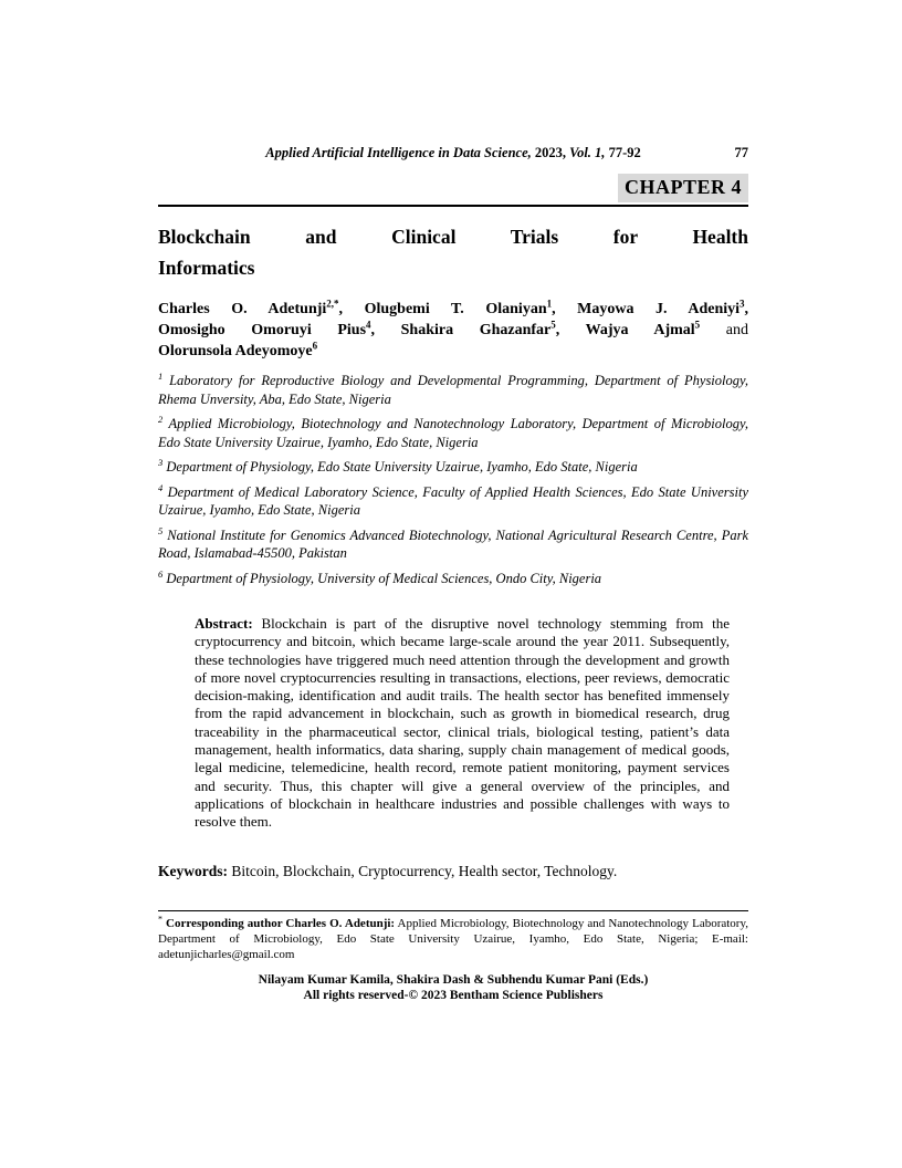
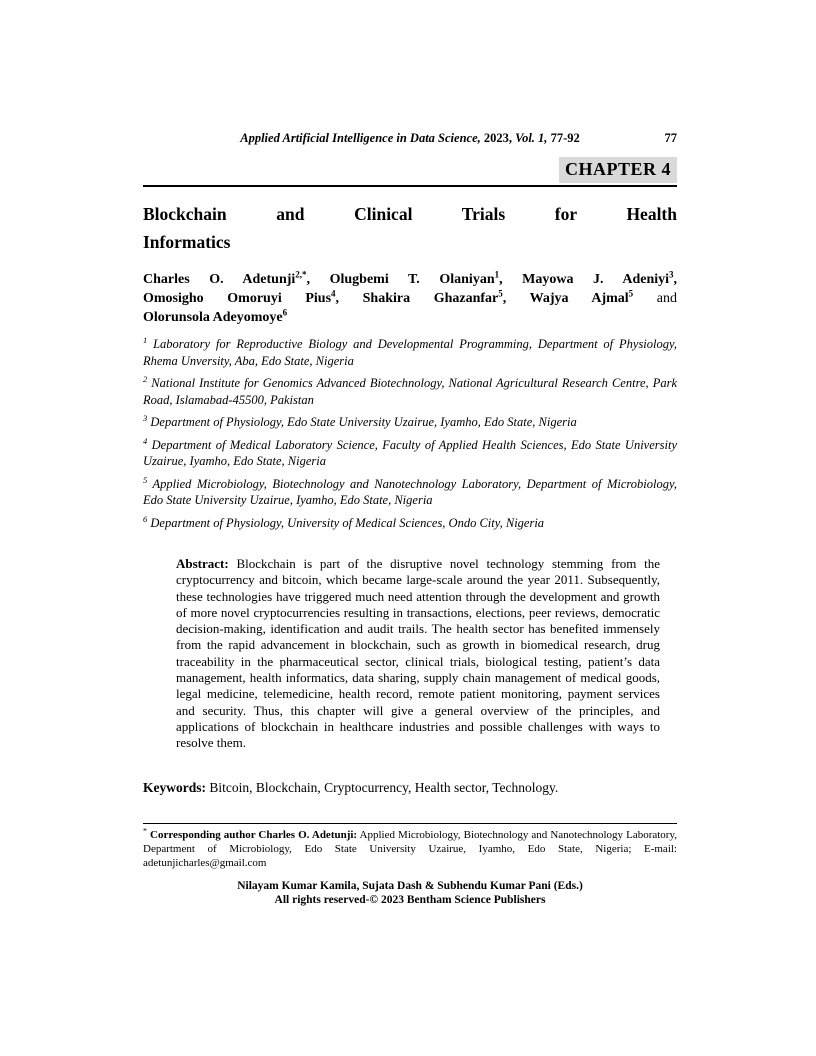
  Applied Artificial Intelligence in Data Science, 2023, Vol. 1, 77-92
  77
  CHAPTER 4
  Blockchain and Clinical Trials for Health
  Informatics
  Charles O. Adetunji2,*, Olugbemi T. Olaniyan1, Mayowa J. Adeniyi3,
  Omosigho Omoruyi Pius4, Shakira Ghazanfar5, Wajya Ajmal5 and
  Olorunsola Adeyomoye6
  1 Laboratory for Reproductive Biology and Developmental Programming, Department of Physiology, Rhema Unversity, Aba, Edo State, Nigeria
- 2 Applied Microbiology, Biotechnology and Nanotechnology Laboratory, Department of Microbiology, Edo State University Uzairue, Iyamho, Edo State, Nigeria
+ 2 National Institute for Genomics Advanced Biotechnology, National Agricultural Research Centre, Park Road, Islamabad-45500, Pakistan
  3 Department of Physiology, Edo State University Uzairue, Iyamho, Edo State, Nigeria
  4 Department of Medical Laboratory Science, Faculty of Applied Health Sciences, Edo State University Uzairue, Iyamho, Edo State, Nigeria
- 5 National Institute for Genomics Advanced Biotechnology, National Agricultural Research Centre, Park Road, Islamabad-45500, Pakistan
+ 5 Applied Microbiology, Biotechnology and Nanotechnology Laboratory, Department of Microbiology, Edo State University Uzairue, Iyamho, Edo State, Nigeria
  6 Department of Physiology, University of Medical Sciences, Ondo City, Nigeria
  Abstract: Blockchain is part of the disruptive novel technology stemming from the cryptocurrency and bitcoin, which became large-scale around the year 2011. Subsequently, these technologies have triggered much need attention through the development and growth of more novel cryptocurrencies resulting in transactions, elections, peer reviews, democratic decision-making, identification and audit trails. The health sector has benefited immensely from the rapid advancement in blockchain, such as growth in biomedical research, drug traceability in the pharmaceutical sector, clinical trials, biological testing, patient’s data management, health informatics, data sharing, supply chain management of medical goods, legal medicine, telemedicine, health record, remote patient monitoring, payment services and security. Thus, this chapter will give a general overview of the principles, and applications of blockchain in healthcare industries and possible challenges with ways to resolve them.
  Keywords: Bitcoin, Blockchain, Cryptocurrency, Health sector, Technology.
  * Corresponding author Charles O. Adetunji: Applied Microbiology, Biotechnology and Nanotechnology Laboratory, Department of Microbiology, Edo State University Uzairue, Iyamho, Edo State, Nigeria; E-mail: adetunjicharles@gmail.com
- Nilayam Kumar Kamila, Shakira Dash & Subhendu Kumar Pani (Eds.)
+ Nilayam Kumar Kamila, Sujata Dash & Subhendu Kumar Pani (Eds.)
  All rights reserved-© 2023 Bentham Science Publishers
